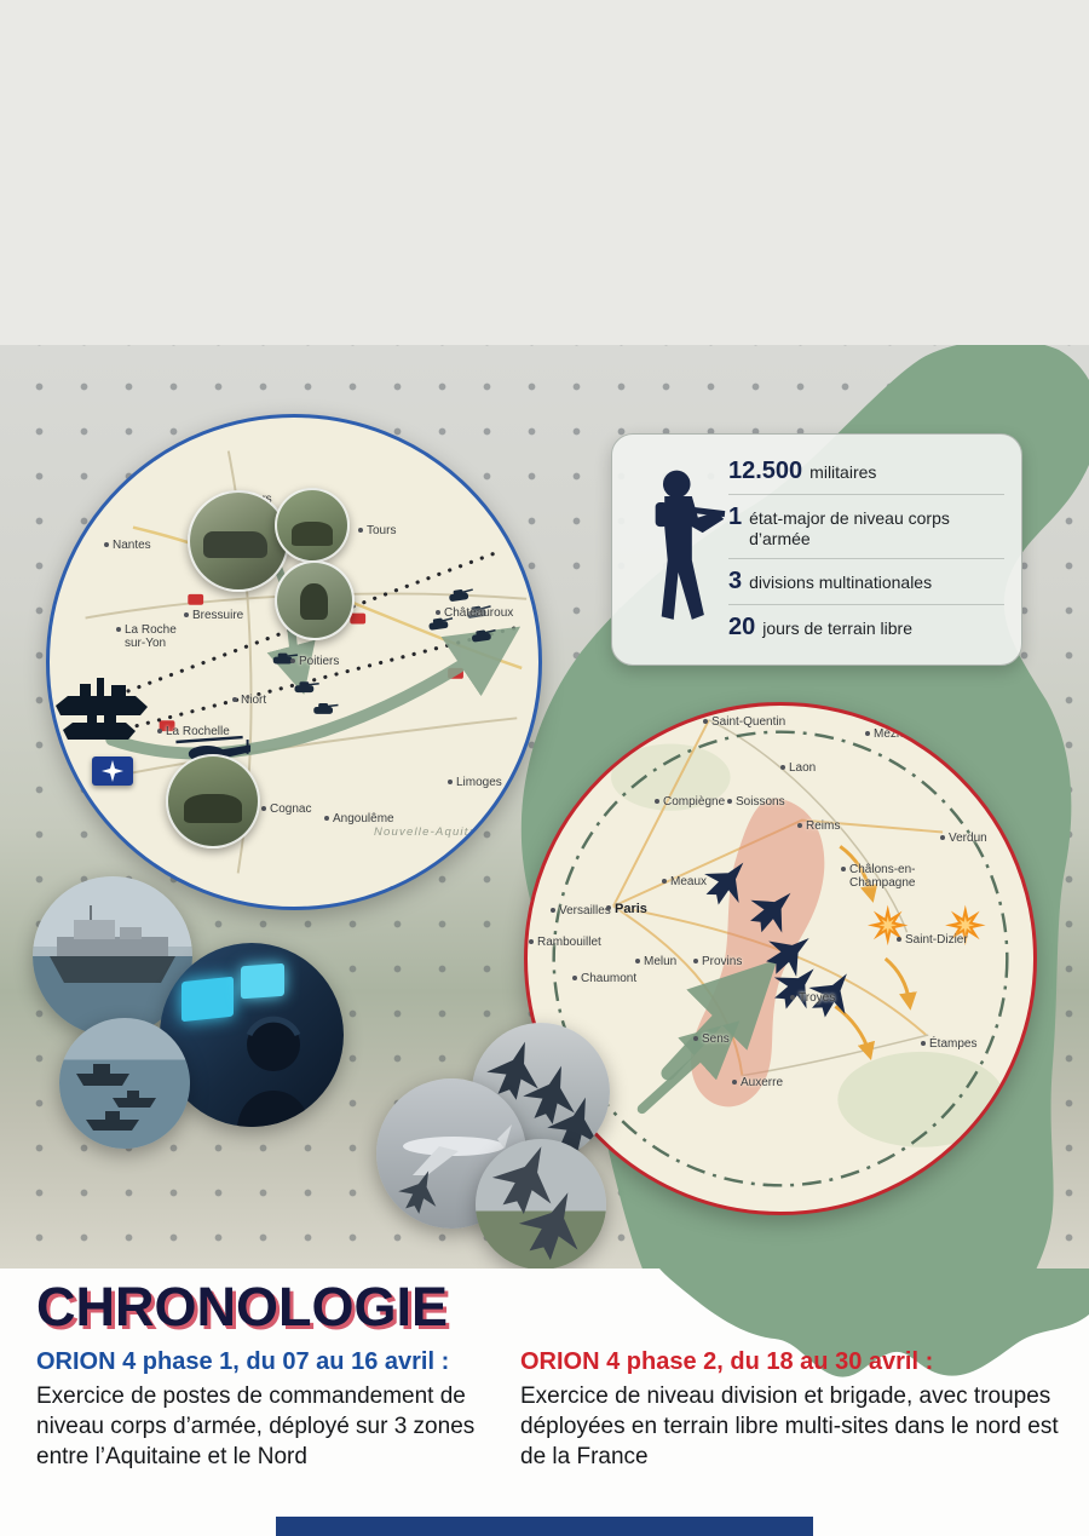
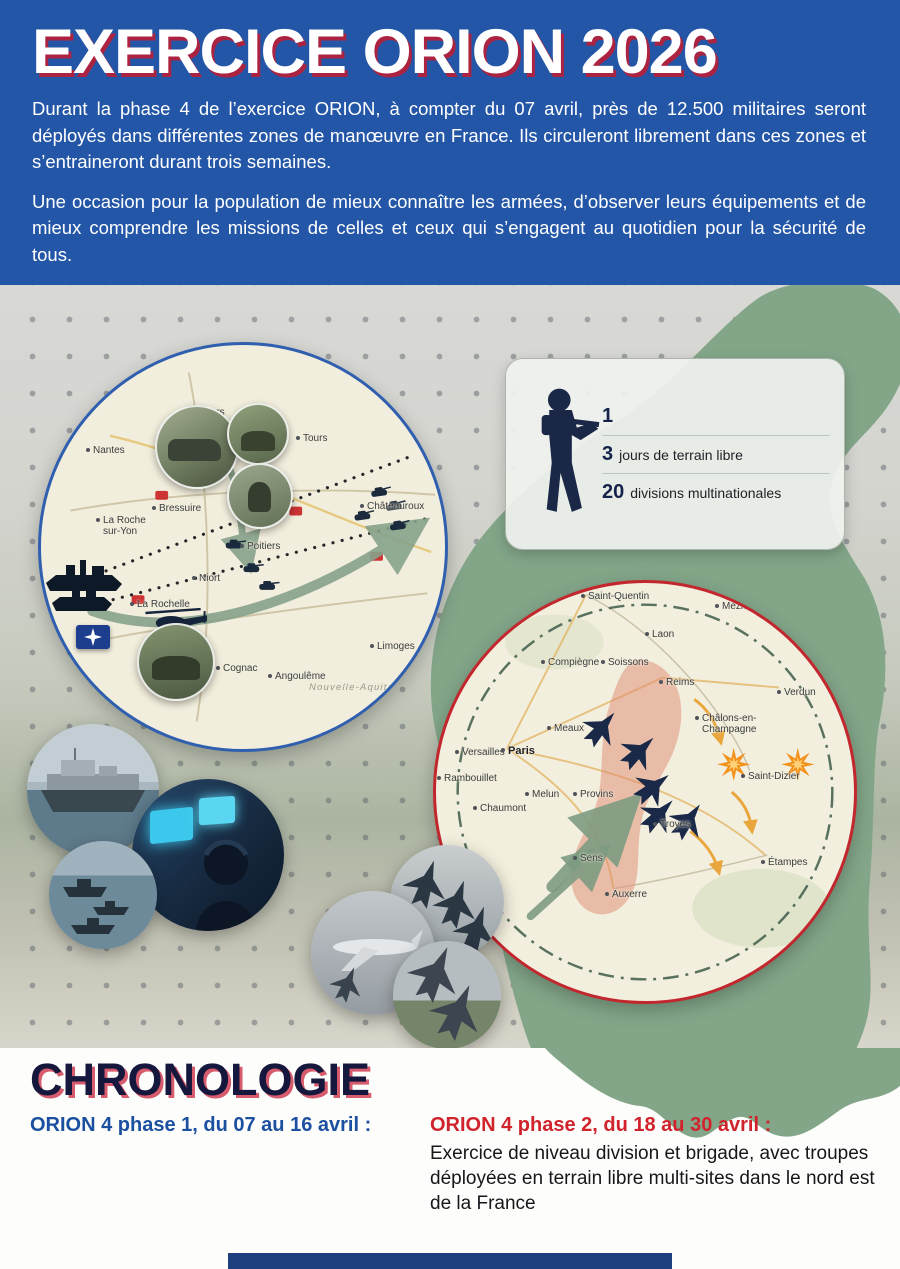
+ EXERCICE ORION 2026
+ Durant la phase 4 de l’exercice ORION, à compter du 07 avril, près de 12.500 militaires seront déployés dans différentes zones de manœuvre en France. Ils circuleront librement dans ces zones et s’entraineront durant trois semaines.
+ Une occasion pour la population de mieux connaître les armées, d’observer leurs équipements et de mieux comprendre les missions de celles et ceux qui s’engagent au quotidien pour la sécurité de tous.
  Nantes
  Tours
  Bressuire
  La Roche
  sur-Yon
  Niort
  Poitiers
  Châteauroux
  La Rochelle
  Cognac
  Angoulême
  Limoges
  Périgueux
  Nouvelle-Aquitaine
- 12.500
- militaires
  1
- état-major de niveau corps d’armée
  3
- divisions multinationales
+ jours de terrain libre
  20
- jours de terrain libre
+ divisions multinationales
  Saint-Quentin
  Mézières
  Laon
  Compiègne
  Soissons
  Reims
  Verdun
  Châlons-en-
  Champagne
  Meaux
  Versailles
  Paris
  Rambouillet
  Melun
  Provins
  Chaumont
  Saint-Dizier
  Troyes
  Sens
  Étampes
  Auxerre
  CHRONOLOGIE
  ORION 4 phase 1, du 07 au 16 avril :
- Exercice de postes de commandement de niveau corps d’armée, déployé sur 3 zones entre l’Aquitaine et le Nord
  ORION 4 phase 2, du 18 au 30 avril :
  Exercice de niveau division et brigade, avec troupes déployées en terrain libre multi-sites dans le nord est de la France
